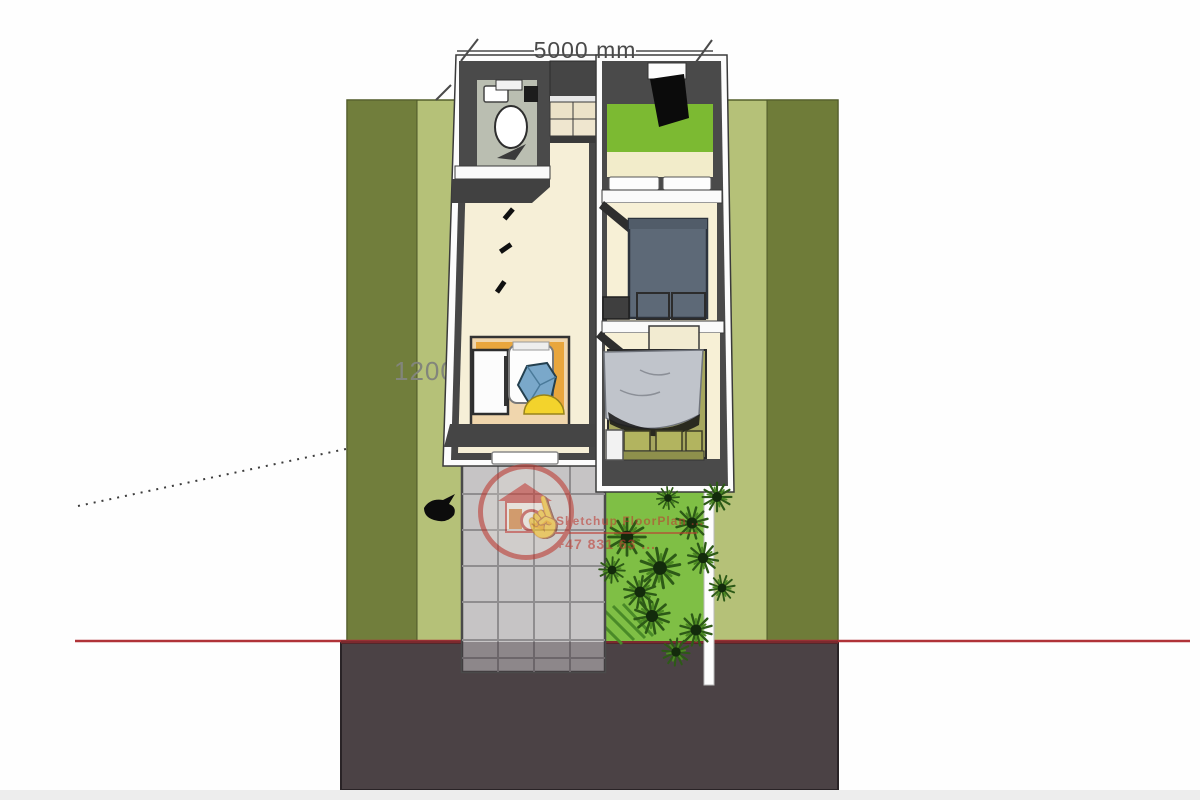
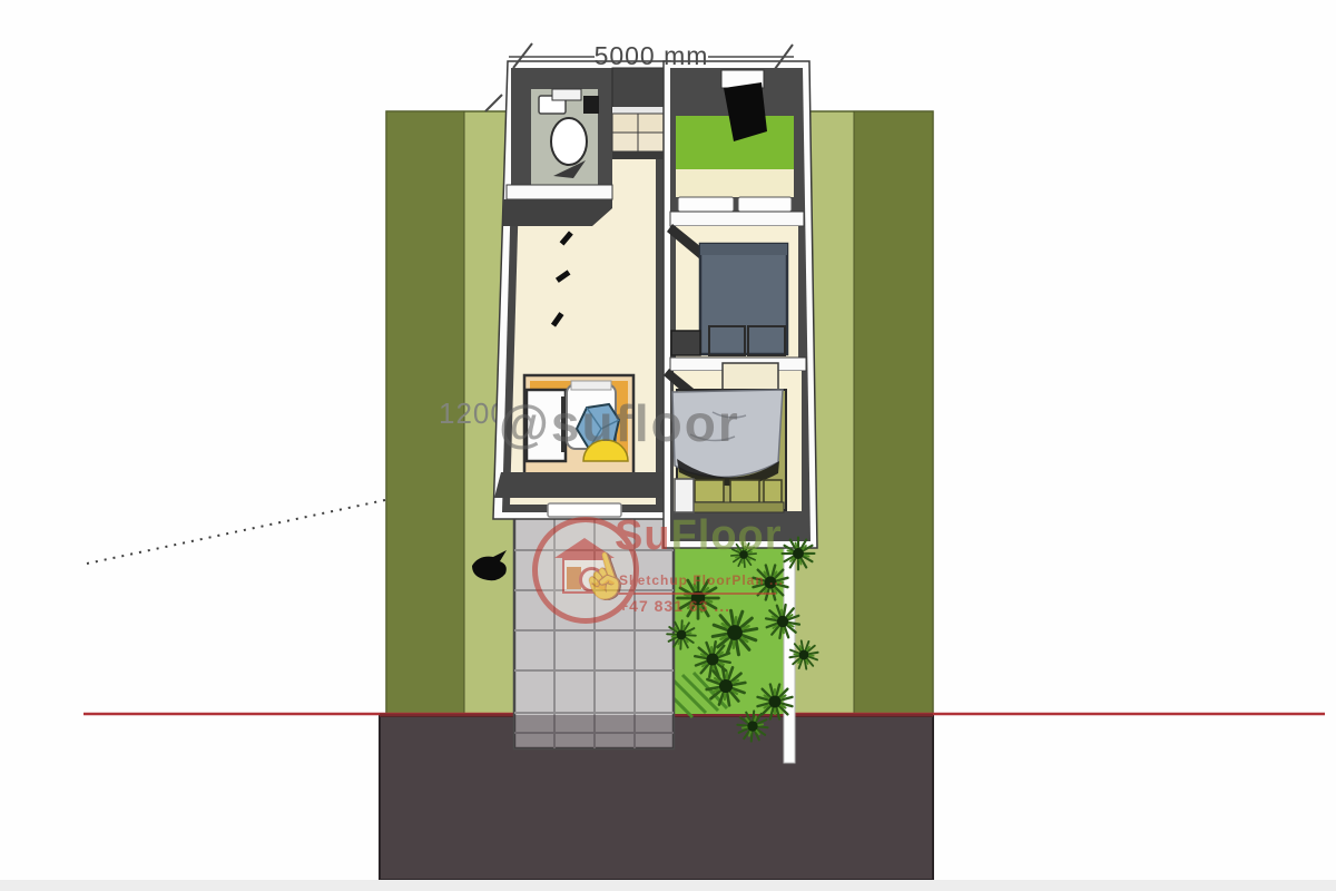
  120
  5000 mm
+ @sufloor
+ SuFloor
  Sketchup FloorPlan ...
  +47 831 63 ...
